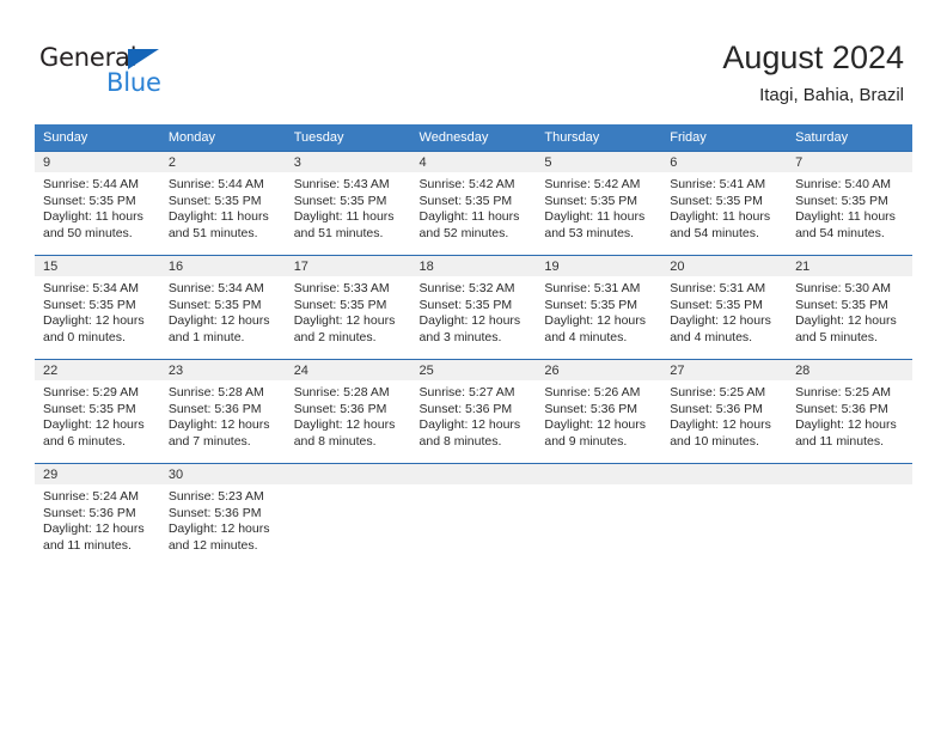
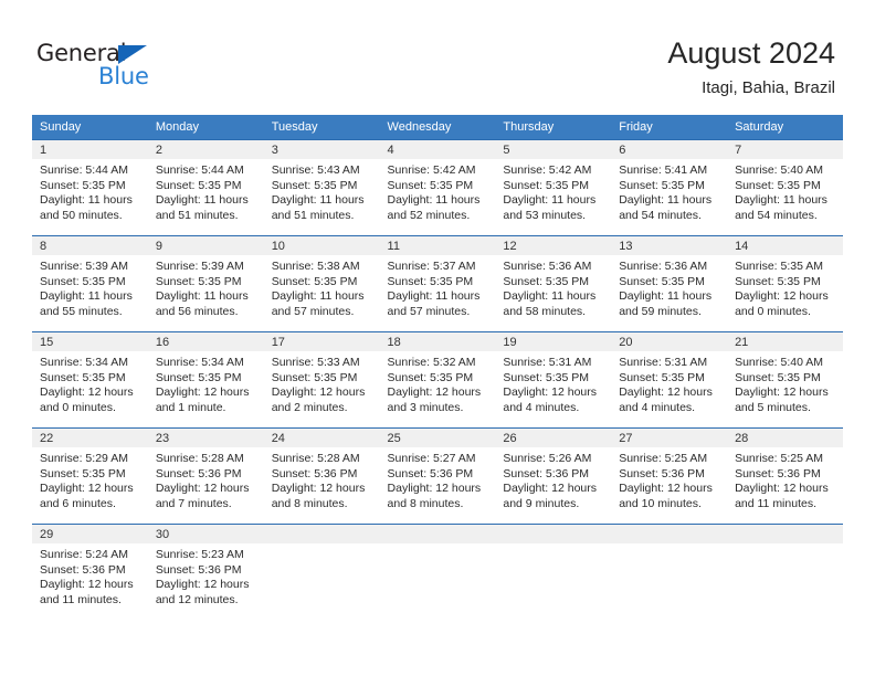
  General
  Blue
  August 2024
  Itagi, Bahia, Brazil
  Sunday	Monday	Tuesday	Wednesday	Thursday	Friday	Saturday
- 9Sunrise: 5:44 AMSunset: 5:35 PMDaylight: 11 hoursand 50 minutes.	2Sunrise: 5:44 AMSunset: 5:35 PMDaylight: 11 hoursand 51 minutes.	3Sunrise: 5:43 AMSunset: 5:35 PMDaylight: 11 hoursand 51 minutes.	4Sunrise: 5:42 AMSunset: 5:35 PMDaylight: 11 hoursand 52 minutes.	5Sunrise: 5:42 AMSunset: 5:35 PMDaylight: 11 hoursand 53 minutes.	6Sunrise: 5:41 AMSunset: 5:35 PMDaylight: 11 hoursand 54 minutes.	7Sunrise: 5:40 AMSunset: 5:35 PMDaylight: 11 hoursand 54 minutes.
+ 1Sunrise: 5:44 AMSunset: 5:35 PMDaylight: 11 hoursand 50 minutes.	2Sunrise: 5:44 AMSunset: 5:35 PMDaylight: 11 hoursand 51 minutes.	3Sunrise: 5:43 AMSunset: 5:35 PMDaylight: 11 hoursand 51 minutes.	4Sunrise: 5:42 AMSunset: 5:35 PMDaylight: 11 hoursand 52 minutes.	5Sunrise: 5:42 AMSunset: 5:35 PMDaylight: 11 hoursand 53 minutes.	6Sunrise: 5:41 AMSunset: 5:35 PMDaylight: 11 hoursand 54 minutes.	7Sunrise: 5:40 AMSunset: 5:35 PMDaylight: 11 hoursand 54 minutes.
+ 8Sunrise: 5:39 AMSunset: 5:35 PMDaylight: 11 hoursand 55 minutes.	9Sunrise: 5:39 AMSunset: 5:35 PMDaylight: 11 hoursand 56 minutes.	10Sunrise: 5:38 AMSunset: 5:35 PMDaylight: 11 hoursand 57 minutes.	11Sunrise: 5:37 AMSunset: 5:35 PMDaylight: 11 hoursand 57 minutes.	12Sunrise: 5:36 AMSunset: 5:35 PMDaylight: 11 hoursand 58 minutes.	13Sunrise: 5:36 AMSunset: 5:35 PMDaylight: 11 hoursand 59 minutes.	14Sunrise: 5:35 AMSunset: 5:35 PMDaylight: 12 hoursand 0 minutes.
- 15Sunrise: 5:34 AMSunset: 5:35 PMDaylight: 12 hoursand 0 minutes.	16Sunrise: 5:34 AMSunset: 5:35 PMDaylight: 12 hoursand 1 minute.	17Sunrise: 5:33 AMSunset: 5:35 PMDaylight: 12 hoursand 2 minutes.	18Sunrise: 5:32 AMSunset: 5:35 PMDaylight: 12 hoursand 3 minutes.	19Sunrise: 5:31 AMSunset: 5:35 PMDaylight: 12 hoursand 4 minutes.	20Sunrise: 5:31 AMSunset: 5:35 PMDaylight: 12 hoursand 4 minutes.	21Sunrise: 5:30 AMSunset: 5:35 PMDaylight: 12 hoursand 5 minutes.
+ 15Sunrise: 5:34 AMSunset: 5:35 PMDaylight: 12 hoursand 0 minutes.	16Sunrise: 5:34 AMSunset: 5:35 PMDaylight: 12 hoursand 1 minute.	17Sunrise: 5:33 AMSunset: 5:35 PMDaylight: 12 hoursand 2 minutes.	18Sunrise: 5:32 AMSunset: 5:35 PMDaylight: 12 hoursand 3 minutes.	19Sunrise: 5:31 AMSunset: 5:35 PMDaylight: 12 hoursand 4 minutes.	20Sunrise: 5:31 AMSunset: 5:35 PMDaylight: 12 hoursand 4 minutes.	21Sunrise: 5:40 AMSunset: 5:35 PMDaylight: 12 hoursand 5 minutes.
  22Sunrise: 5:29 AMSunset: 5:35 PMDaylight: 12 hoursand 6 minutes.	23Sunrise: 5:28 AMSunset: 5:36 PMDaylight: 12 hoursand 7 minutes.	24Sunrise: 5:28 AMSunset: 5:36 PMDaylight: 12 hoursand 8 minutes.	25Sunrise: 5:27 AMSunset: 5:36 PMDaylight: 12 hoursand 8 minutes.	26Sunrise: 5:26 AMSunset: 5:36 PMDaylight: 12 hoursand 9 minutes.	27Sunrise: 5:25 AMSunset: 5:36 PMDaylight: 12 hoursand 10 minutes.	28Sunrise: 5:25 AMSunset: 5:36 PMDaylight: 12 hoursand 11 minutes.
  29Sunrise: 5:24 AMSunset: 5:36 PMDaylight: 12 hoursand 11 minutes.	30Sunrise: 5:23 AMSunset: 5:36 PMDaylight: 12 hoursand 12 minutes.
